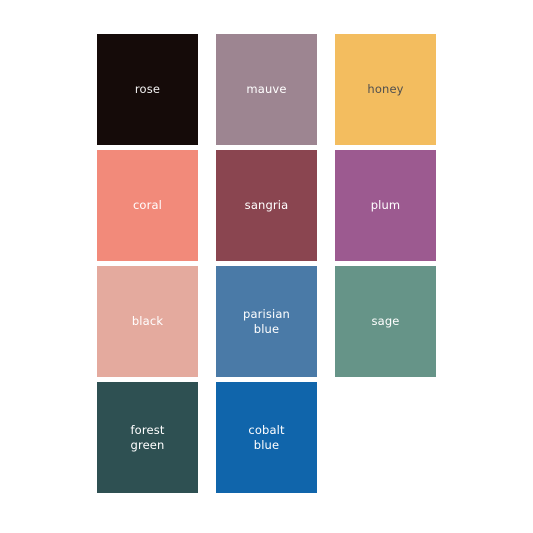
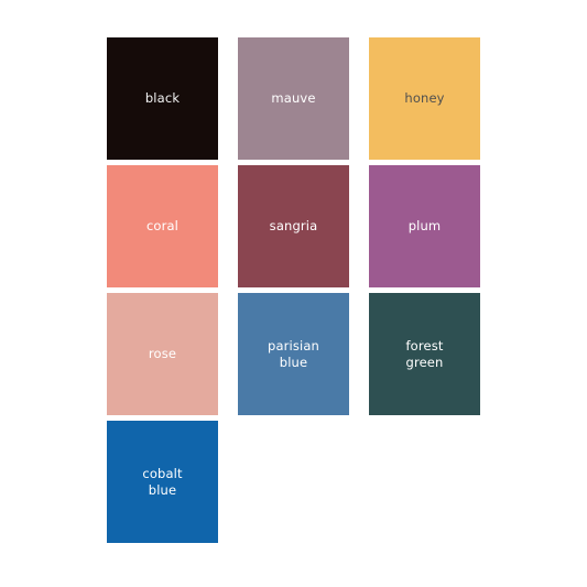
- rose
+ black
  mauve
  honey
  coral
  sangria
  plum
- black
+ rose
  parisian
  blue
- sage
  forest
  green
  cobalt
  blue
